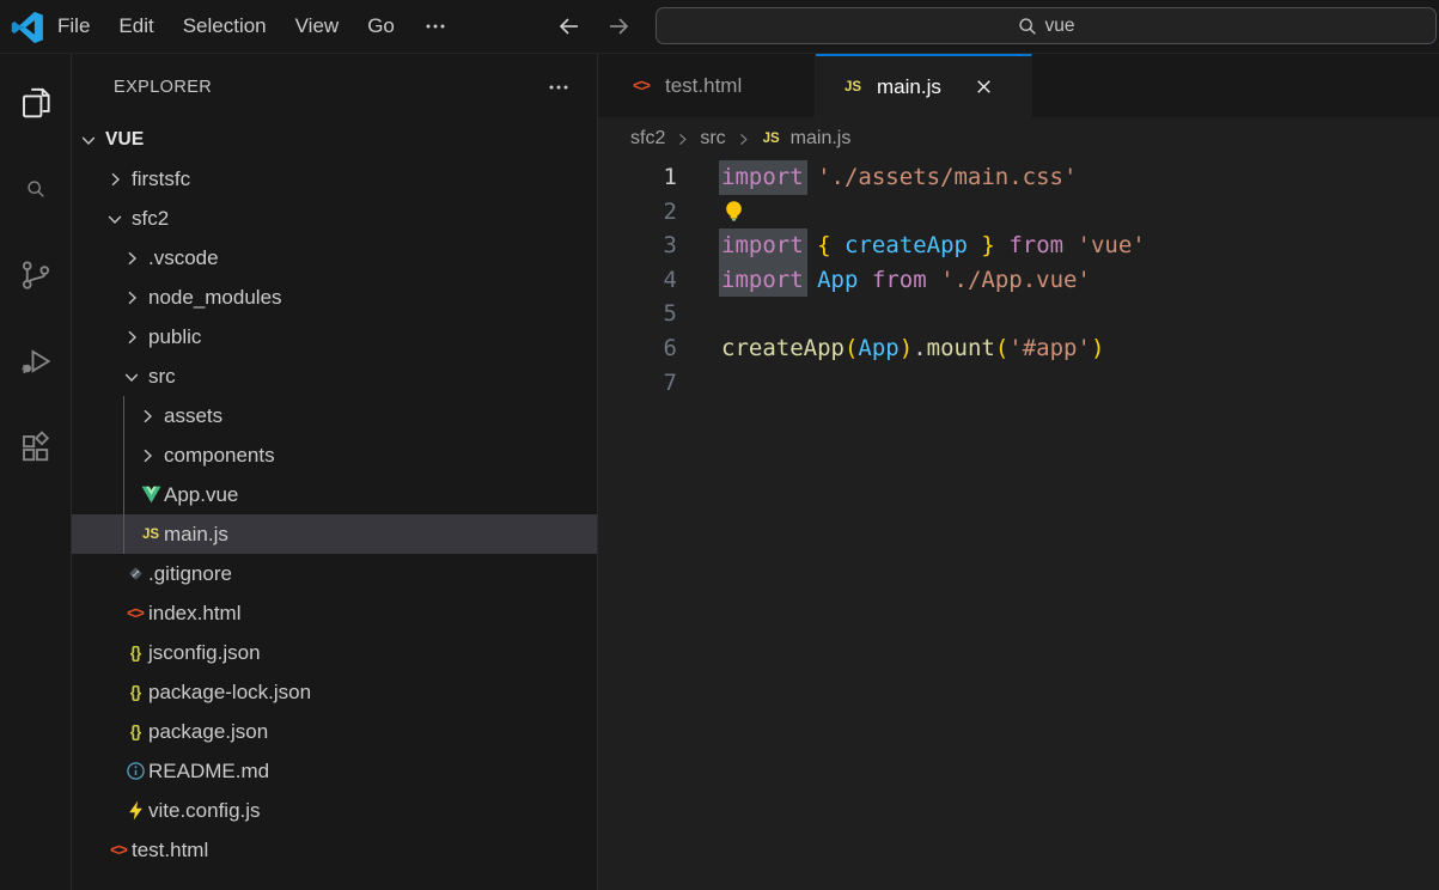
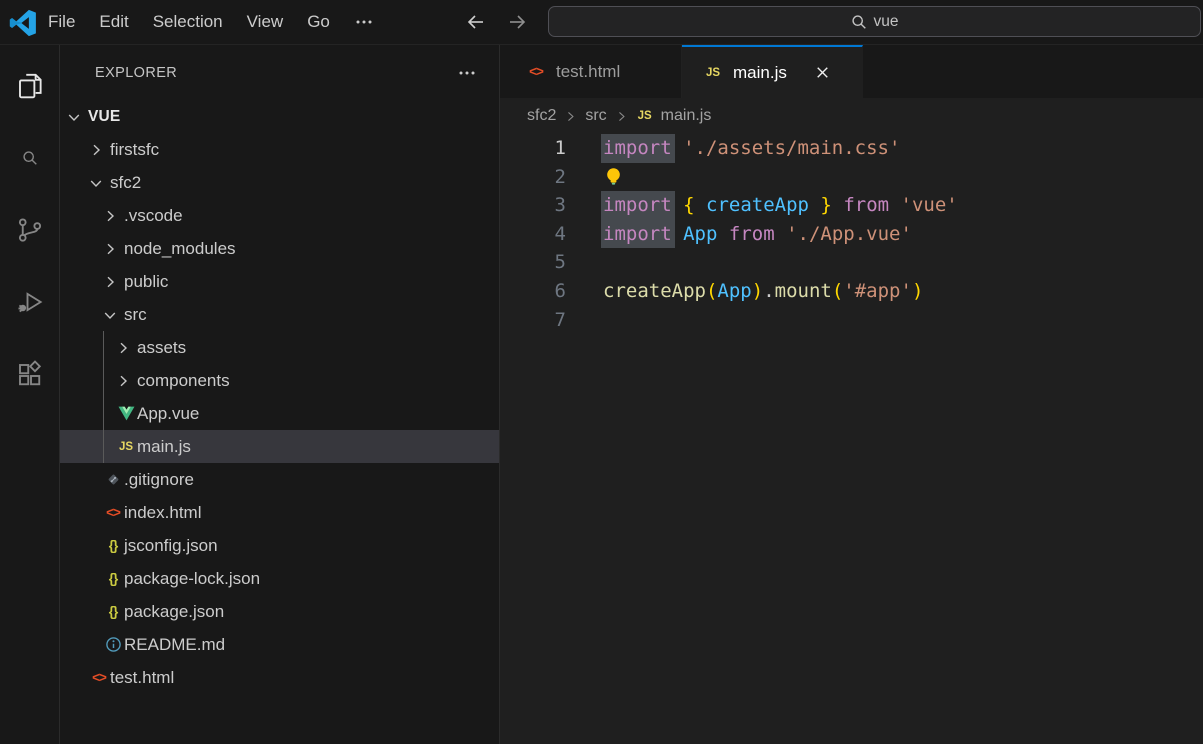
  File
  Edit
  Selection
  View
  Go
  vue
  EXPLORER
  VUE
  firstsfc
  sfc2
  .vscode
  node_modules
  public
  src
  assets
  components
  App.vue
  JS
  main.js
  .gitignore
  <>
  index.html
  {}
  jsconfig.json
  {}
  package-lock.json
  {}
  package.json
  README.md
- vite.config.js
  <>
  test.html
  <>
  test.html
  JS
  main.js
  sfc2
  src
  JS
  main.js
  1
  2
  3
  4
  5
  6
  7
  import
  './assets/main.css'
  import
  {
  createApp
  }
  from
  'vue'
  import
  App
  from
  './App.vue'
  createApp
  (
  App
  )
  .
  mount
  (
  '#app'
  )
